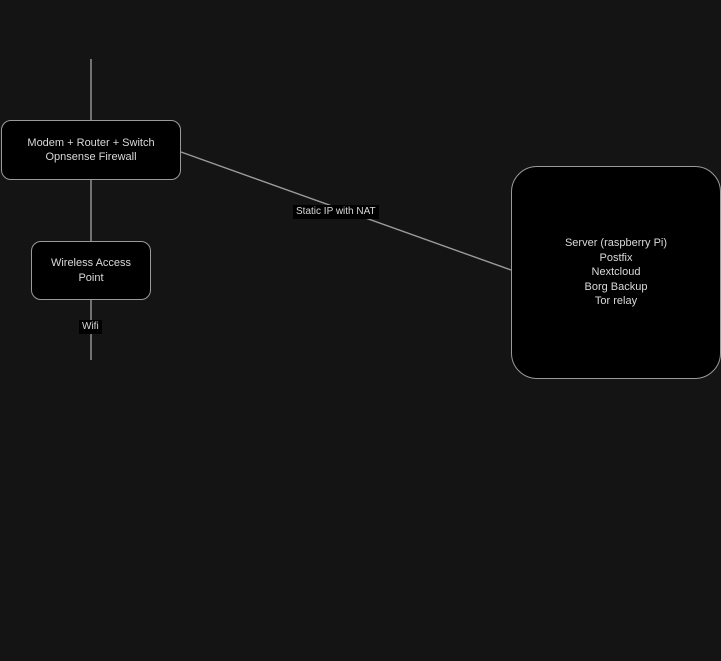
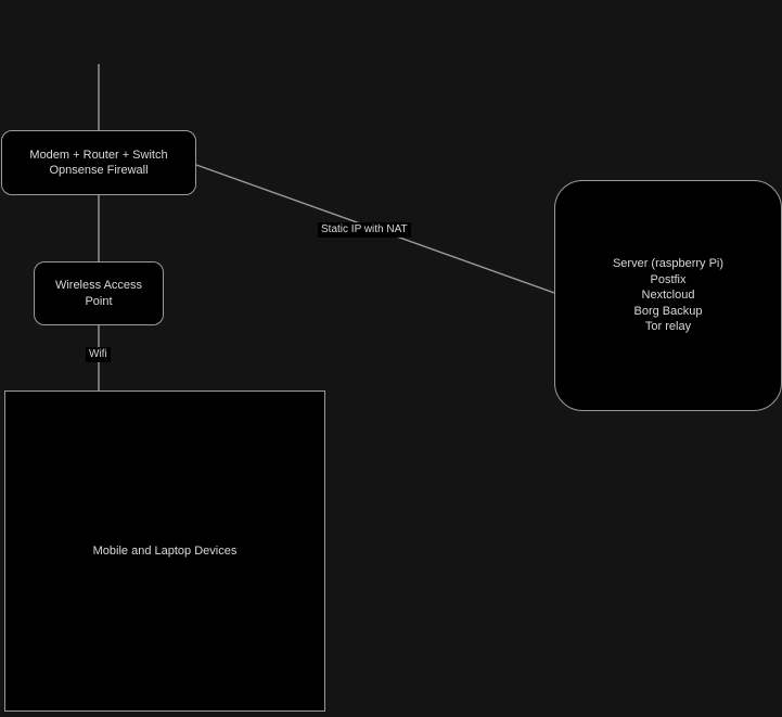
  Modem + Router + Switch
  Opnsense Firewall
  Wireless Access
  Point
  Server (raspberry Pi)
  Postfix
  Nextcloud
  Borg Backup
  Tor relay
+ Mobile and Laptop Devices
  Static IP with NAT
  Wifi
